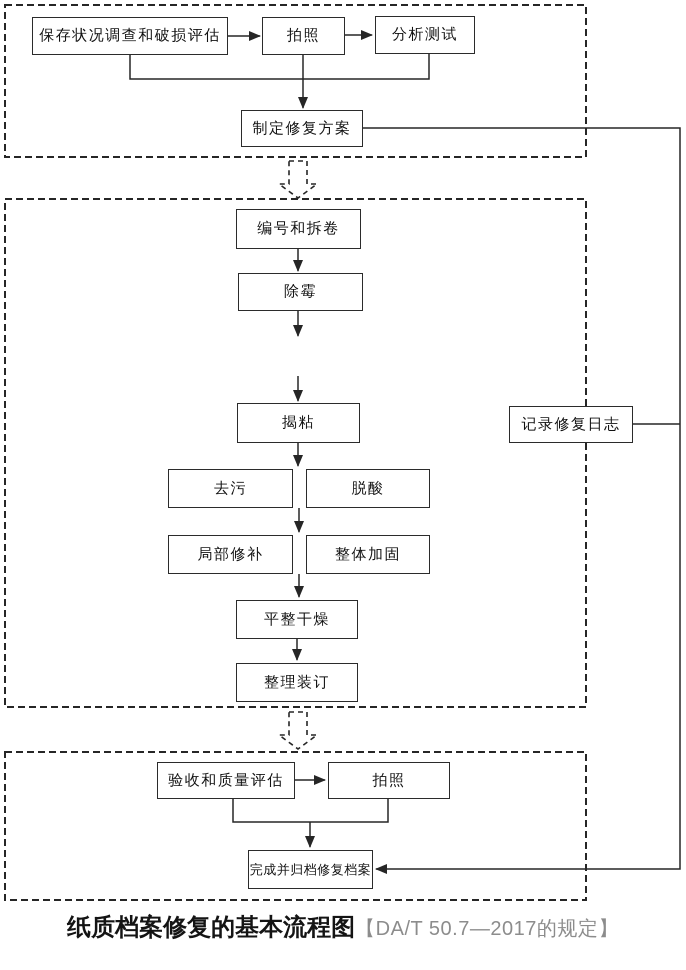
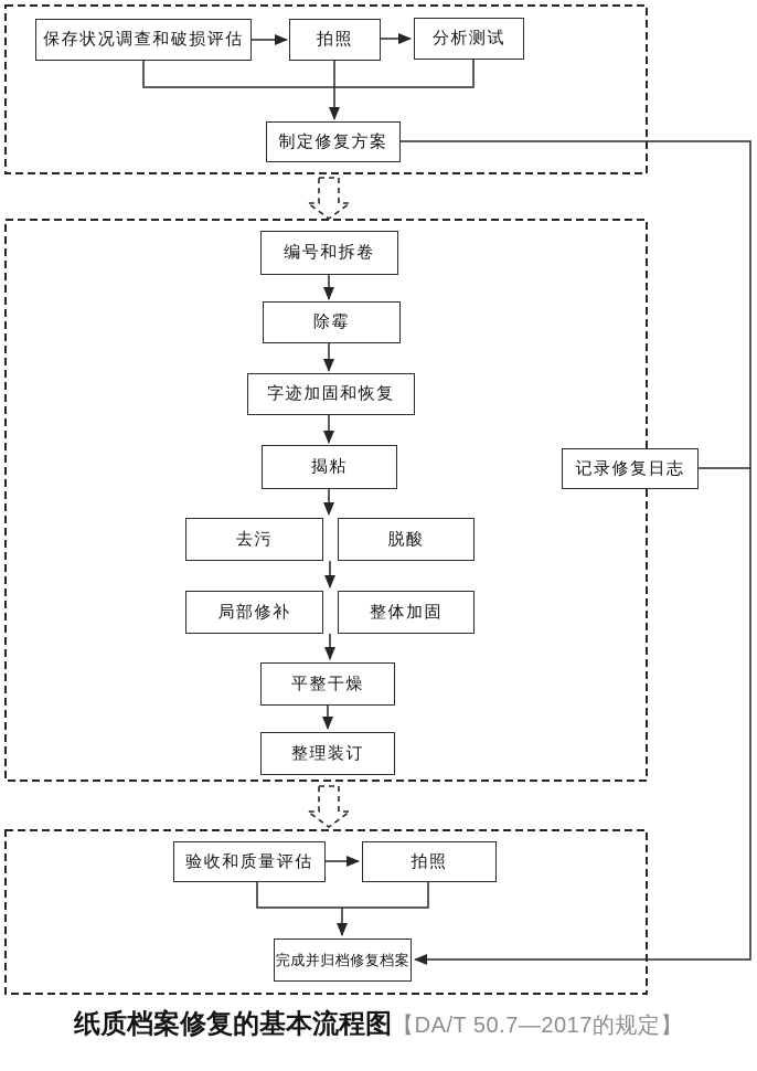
  保存状况调查和破损评估
  拍照
  分析测试
  制定修复方案
  编号和拆卷
  除霉
+ 字迹加固和恢复
  揭粘
  去污
  脱酸
  局部修补
  整体加固
  平整干燥
  整理装订
  记录修复日志
  验收和质量评估
  拍照
  完成并归档修复档案
  纸质档案修复的基本流程图【DA/T 50.7—2017的规定】
